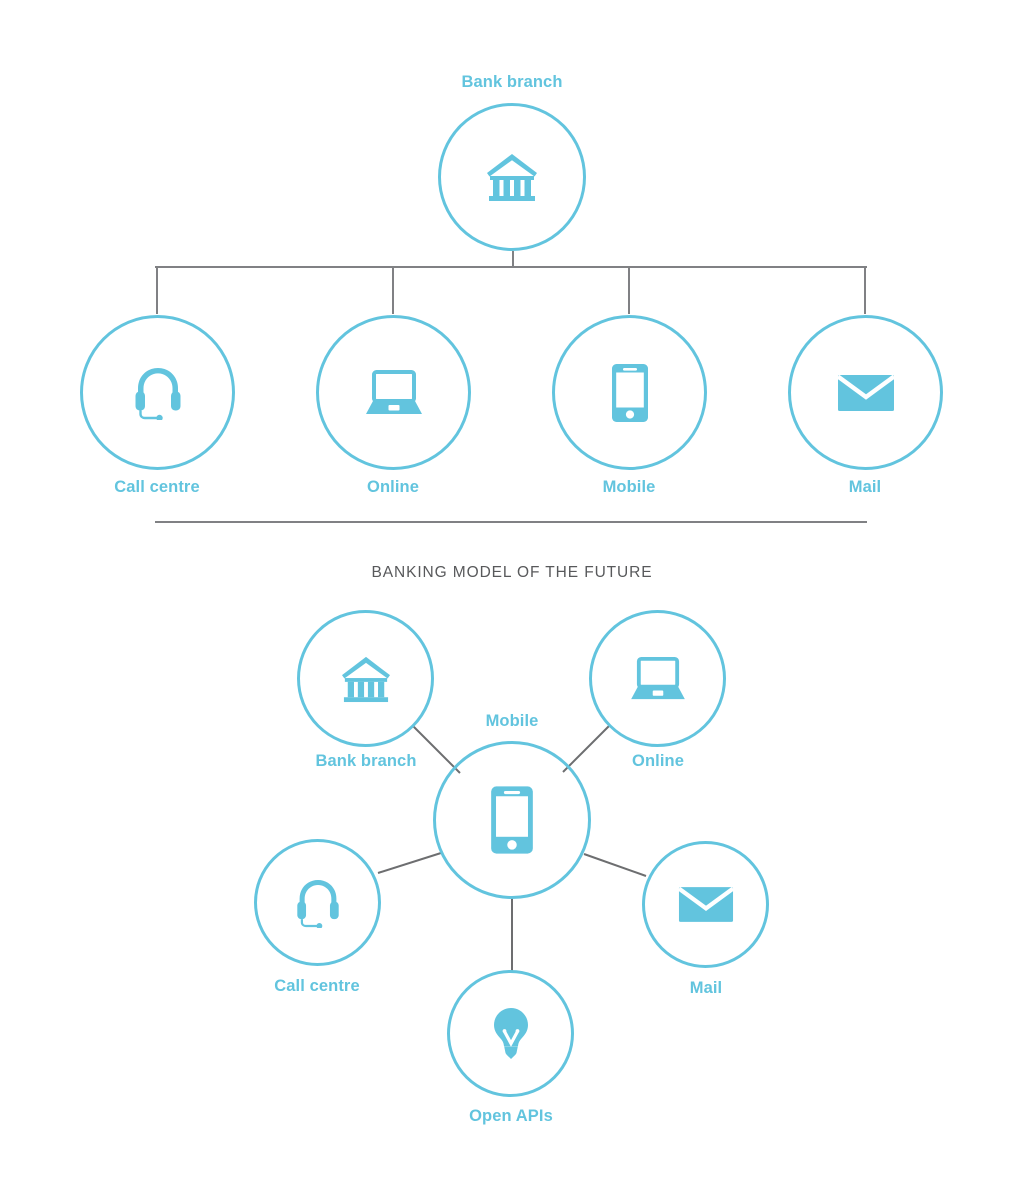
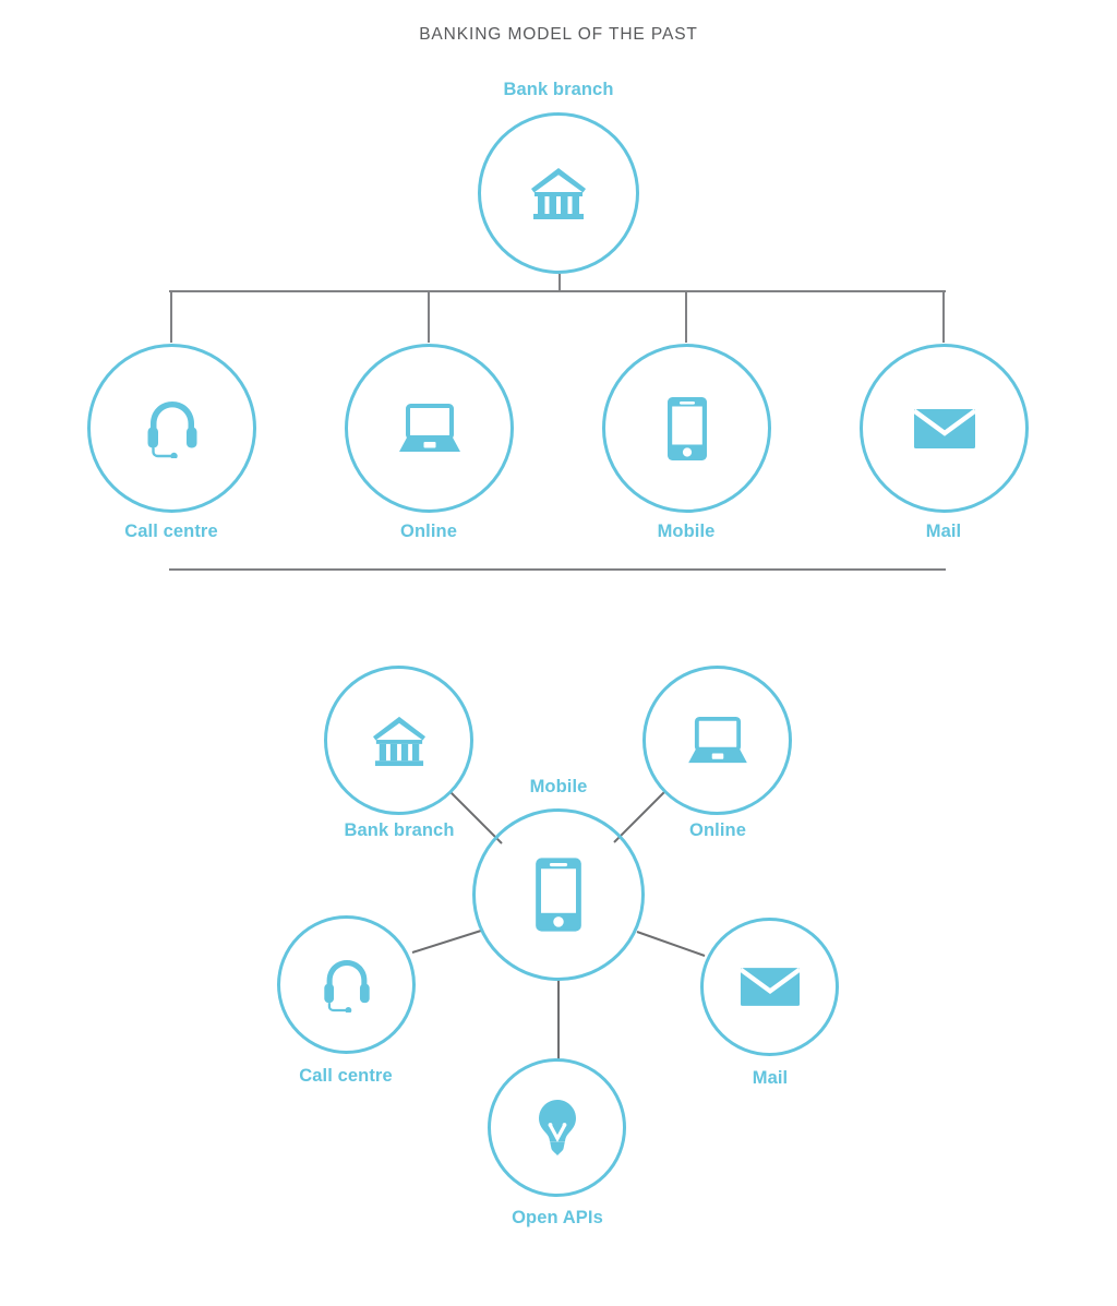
+ BANKING MODEL OF THE PAST
  Bank branch
  Call centre
  Online
  Mobile
  Mail
- BANKING MODEL OF THE FUTURE
  Mobile
  Bank branch
  Online
  Call centre
  Mail
  Open APIs
